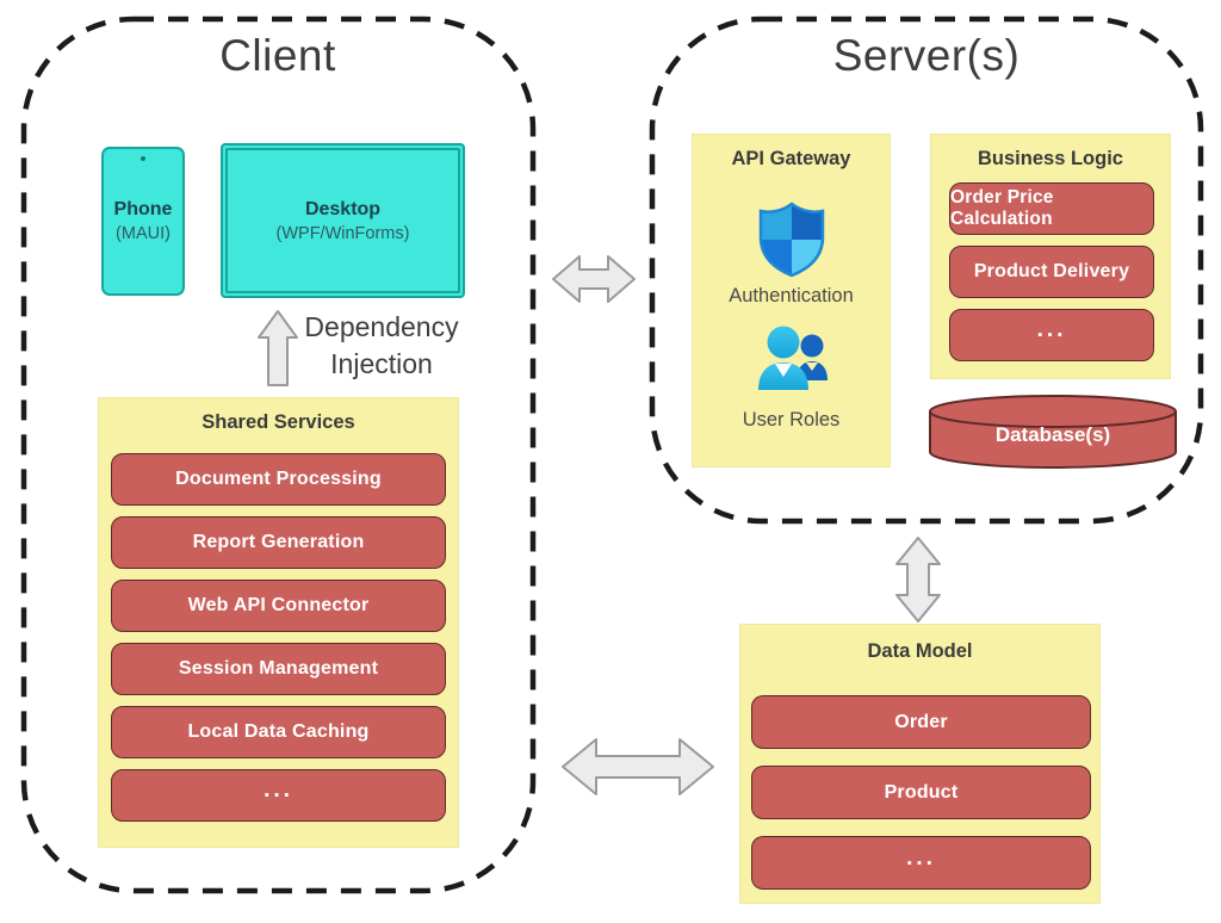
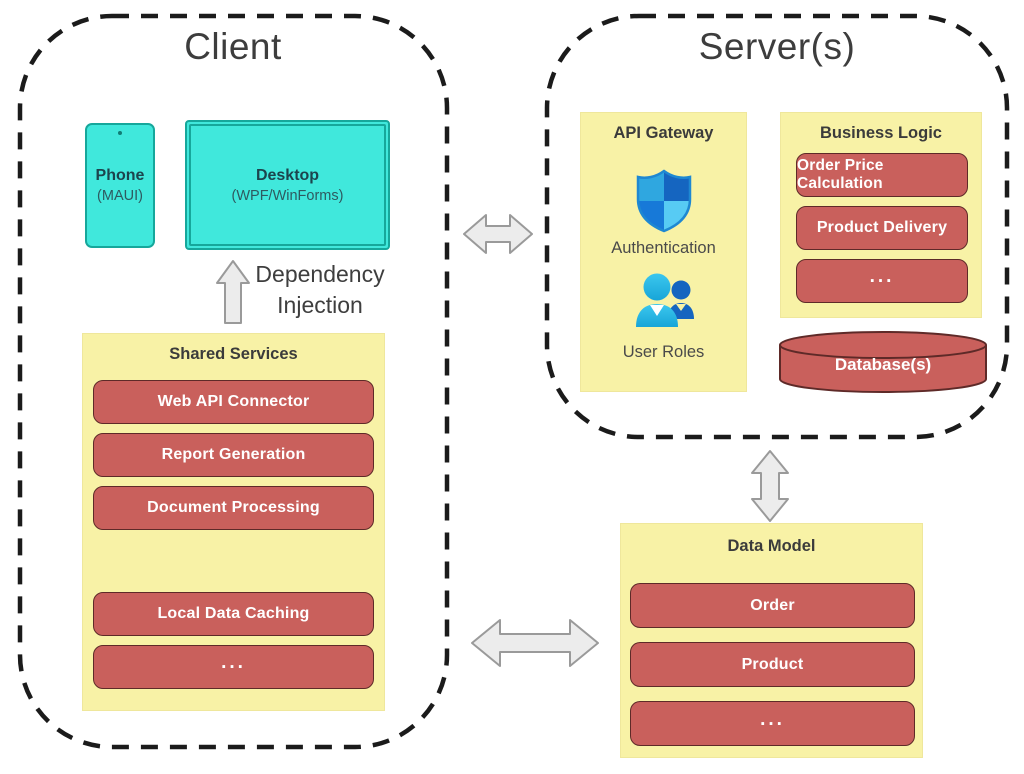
  Client
  Server(s)
  Phone
  (MAUI)
  Desktop
  (WPF/WinForms)
  Dependency
  Injection
  Shared Services
- Document Processing
+ Web API Connector
  Report Generation
- Web API Connector
+ Document Processing
- Session Management
  Local Data Caching
  ...
  API Gateway
  Authentication
  User Roles
  Business Logic
  Order Price Calculation
  Product Delivery
  ...
  Database(s)
  Data Model
  Order
  Product
  ...
